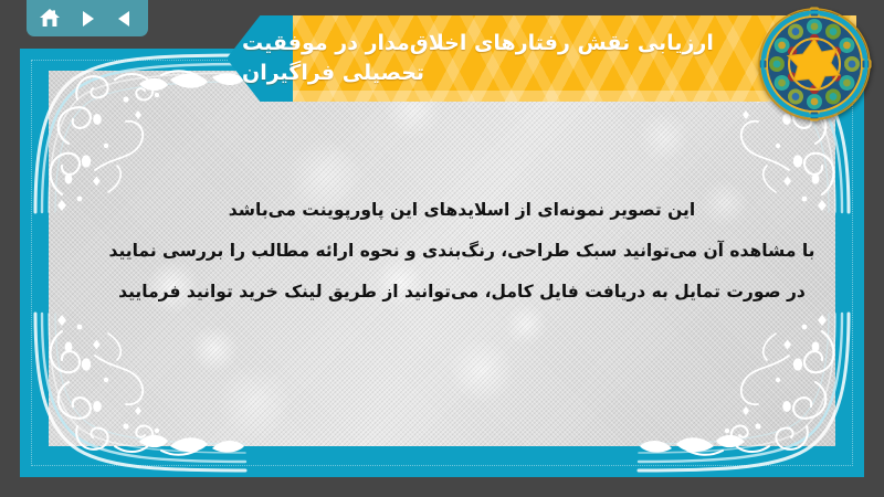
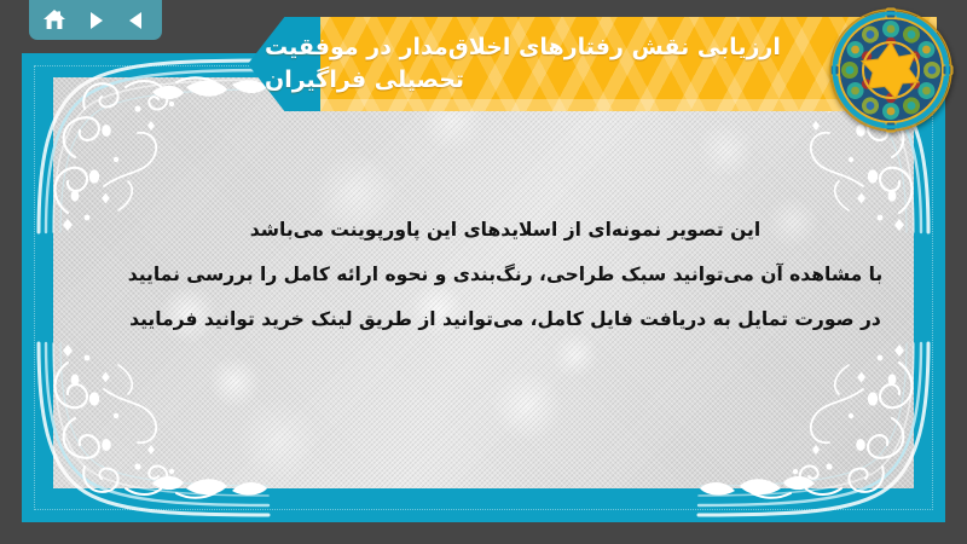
  این تصویر نمونه‌ای از اسلایدهای این پاورپوینت می‌باشد
- با مشاهده آن می‌توانید سبک طراحی، رنگ‌بندی و نحوه ارائه مطالب را بررسی نمایید
+ با مشاهده آن می‌توانید سبک طراحی، رنگ‌بندی و نحوه ارائه کامل را بررسی نمایید
  در صورت تمایل به دریافت فایل کامل، می‌توانید از طریق لینک خرید توانید فرمایید
  ارزیابی نقش رفتارهای اخلاق‌مدار در موفقیت
  تحصیلی فراگیران
